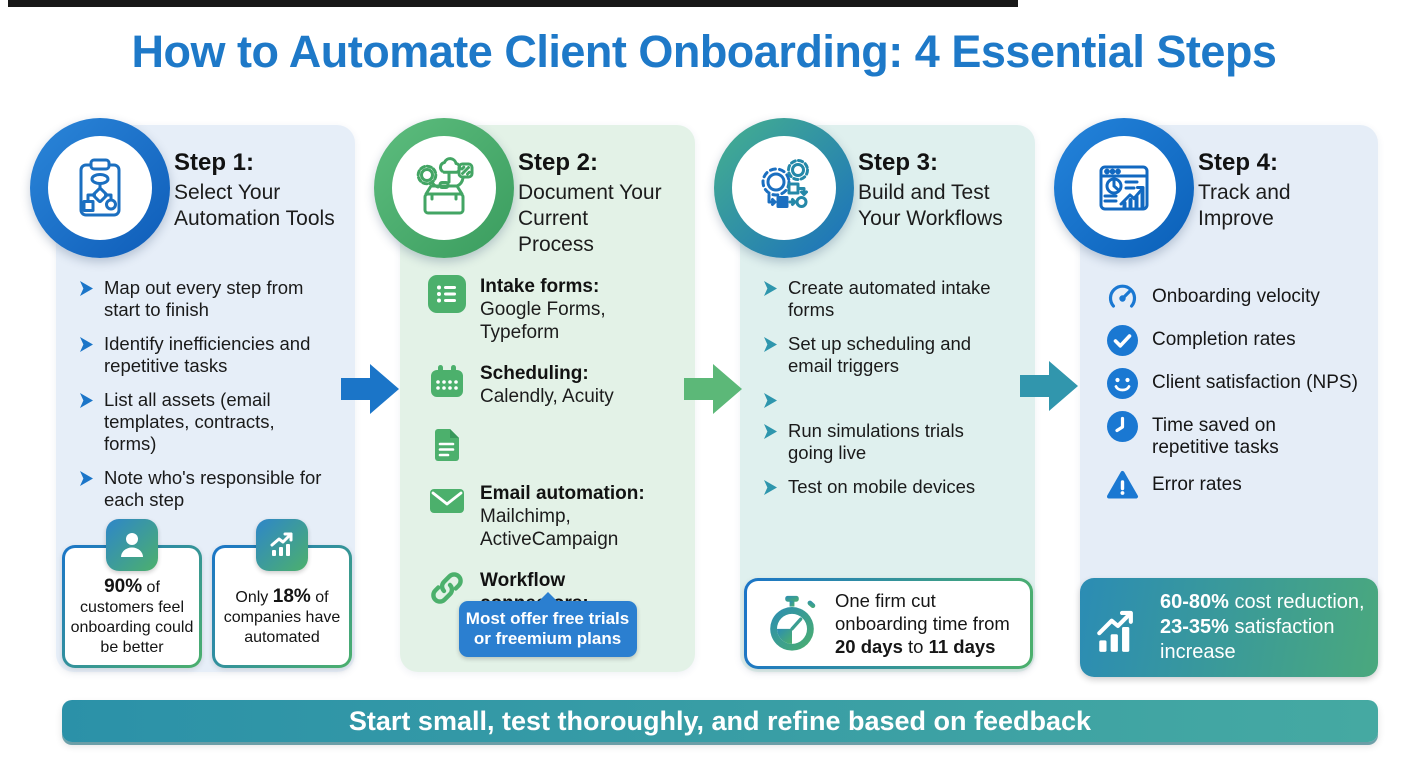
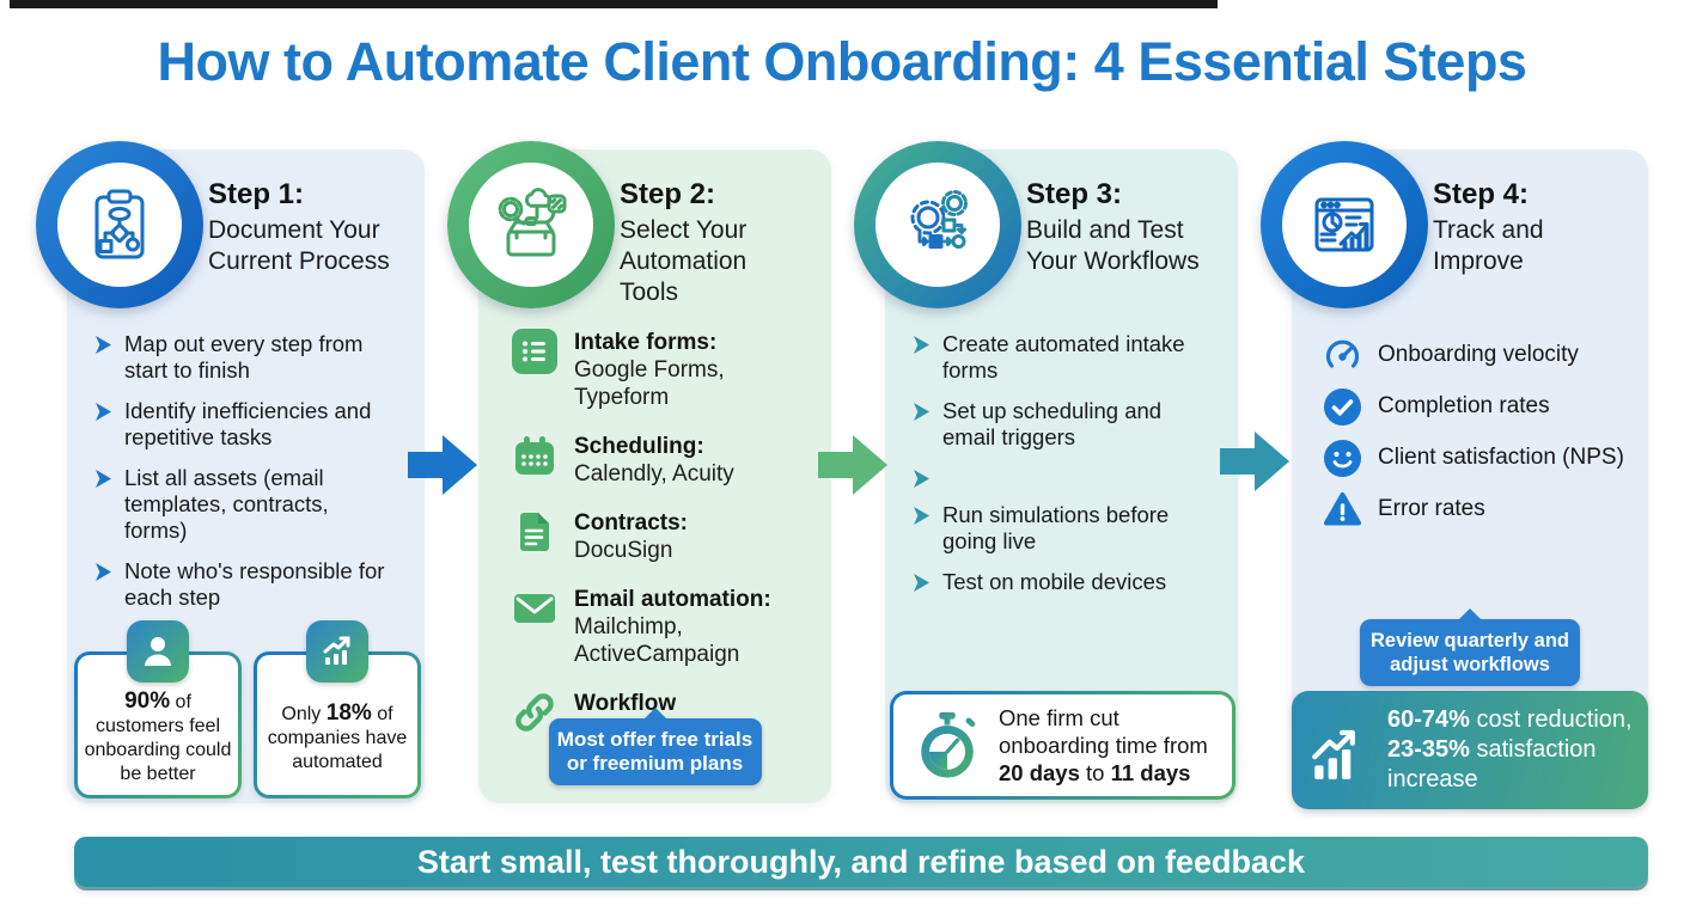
  How to Automate Client Onboarding: 4 Essential Steps
  Step 1:
- Select Your Automation Tools
+ Document Your Current Process
  Map out every step from start to finish
  Identify inefficiencies and repetitive tasks
  List all assets (email templates, contracts, forms)
  Note who's responsible for each step
  90% of customers feel onboarding could be better
  Only 18% of companies have automated
  Step 2:
- Document Your Current Process
+ Select Your Automation Tools
  Intake forms:
  Google Forms, Typeform
  Scheduling:
  Calendly, Acuity
+ Contracts:
+ DocuSign
  Email automation:
  Mailchimp, ActiveCampaign
  Most offer free trials or freemium plans
  Step 3:
  Build and Test Your Workflows
  Create automated intake forms
  Set up scheduling and email triggers
- Run simulations trials going live
+ Run simulations before going live
  Test on mobile devices
  One firm cut onboarding time from 20 days to 11 days
  Step 4:
  Track and Improve
  Onboarding velocity
  Completion rates
  Client satisfaction (NPS)
- Time saved on repetitive tasks
  Error rates
+ Review quarterly and adjust workflows
- 60-80% cost reduction, 23-35% satisfaction increase
+ 60-74% cost reduction, 23-35% satisfaction increase
  Start small, test thoroughly, and refine based on feedback
